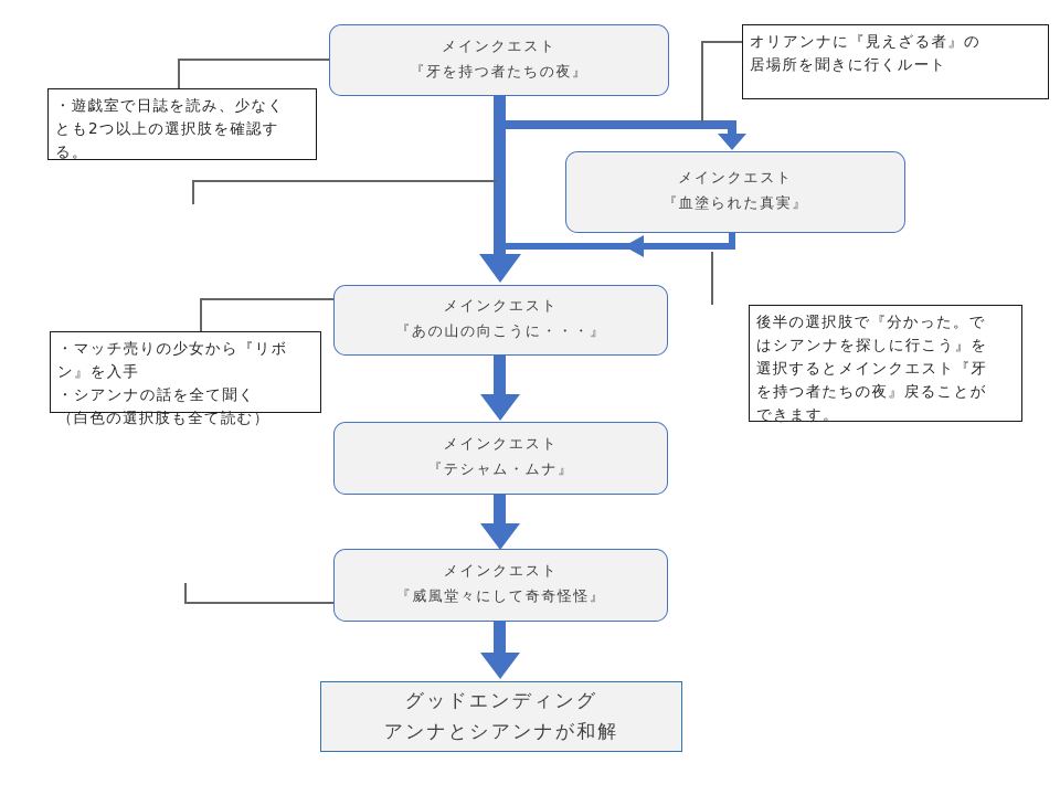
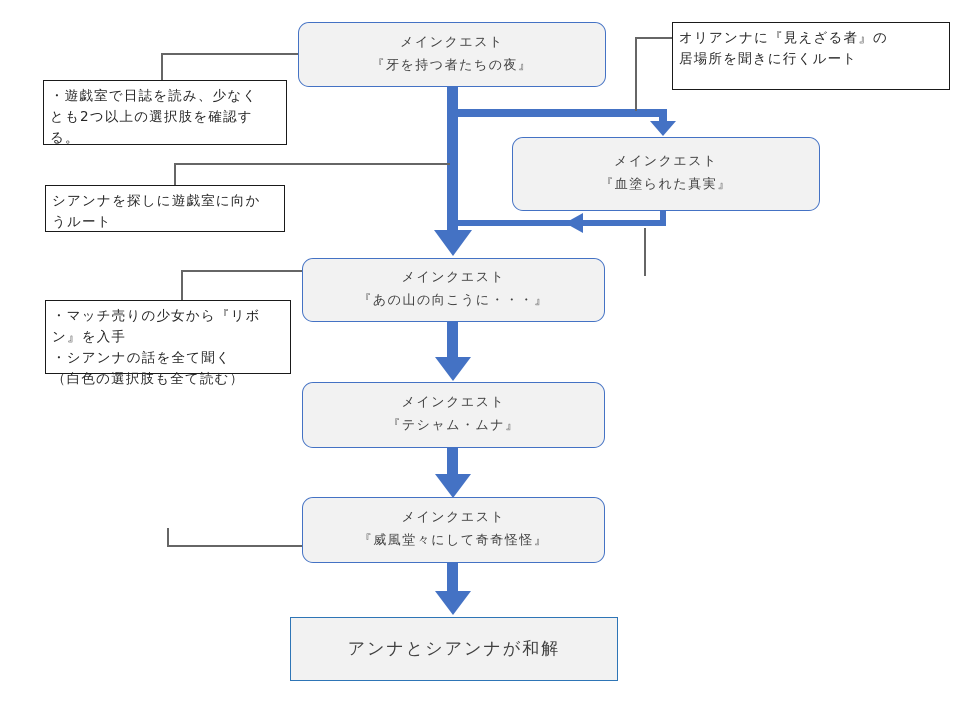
  メインクエスト
  『牙を持つ者たちの夜』
  メインクエスト
  『血塗られた真実』
  メインクエスト
  『あの山の向こうに・・・』
  メインクエスト
  『テシャム・ムナ』
  メインクエスト
  『威風堂々にして奇奇怪怪』
- グッドエンディング
  アンナとシアンナが和解
  ・遊戯室で日誌を読み、少なく
  とも2つ以上の選択肢を確認する。
+ シアンナを探しに遊戯室に向か
+ うルート
  オリアンナに『見えざる者』の
  居場所を聞きに行くルート
  ・マッチ売りの少女から『リボ
  ン』を入手
  ・シアンナの話を全て聞く
  （白色の選択肢も全て読む）
- 後半の選択肢で『分かった。で
- はシアンナを探しに行こう』を
- 選択するとメインクエスト『牙
- を持つ者たちの夜』戻ることが
- できます。
